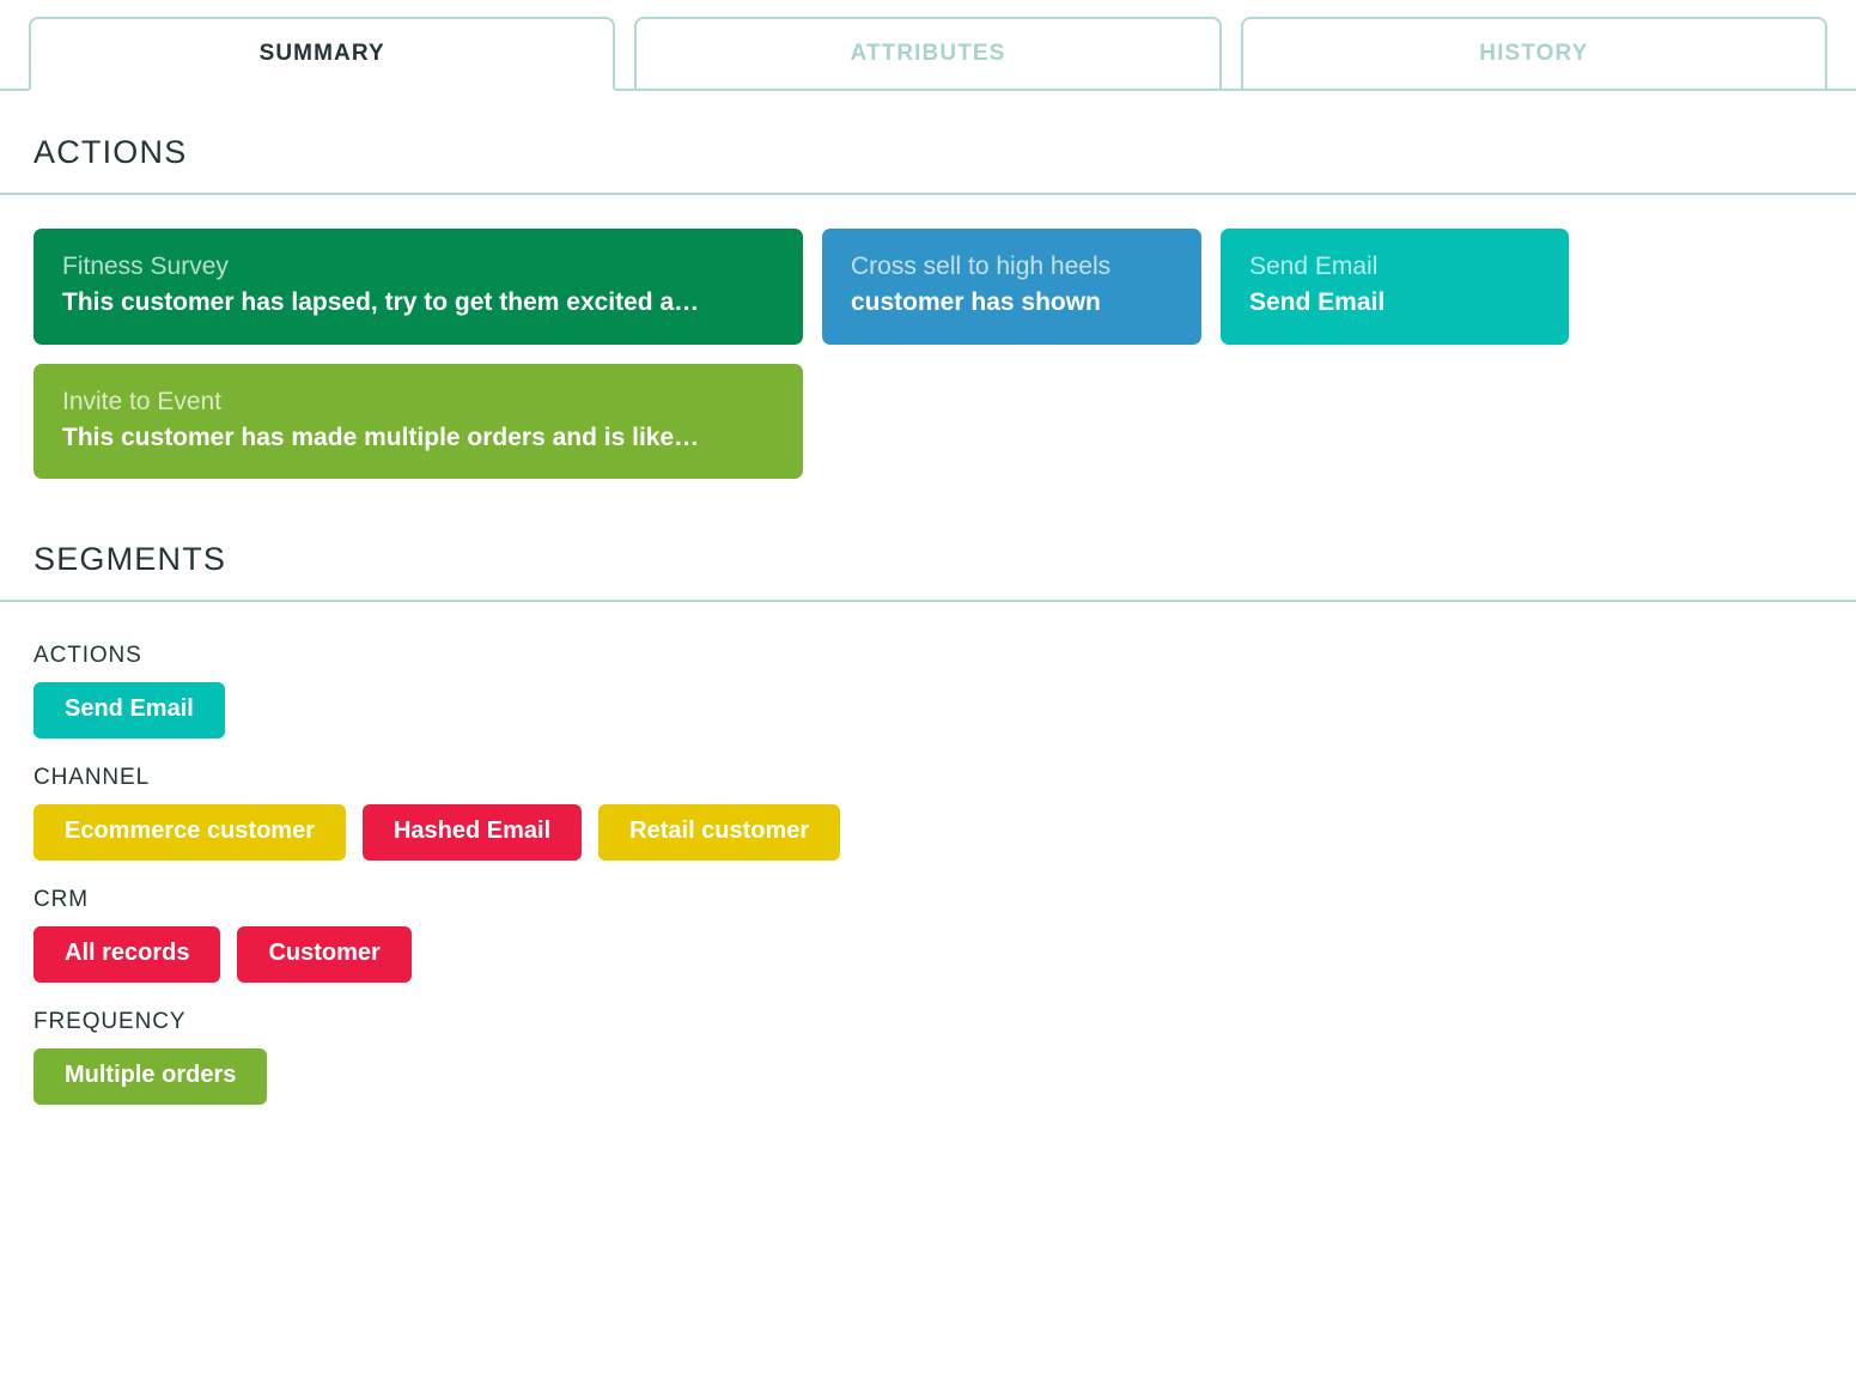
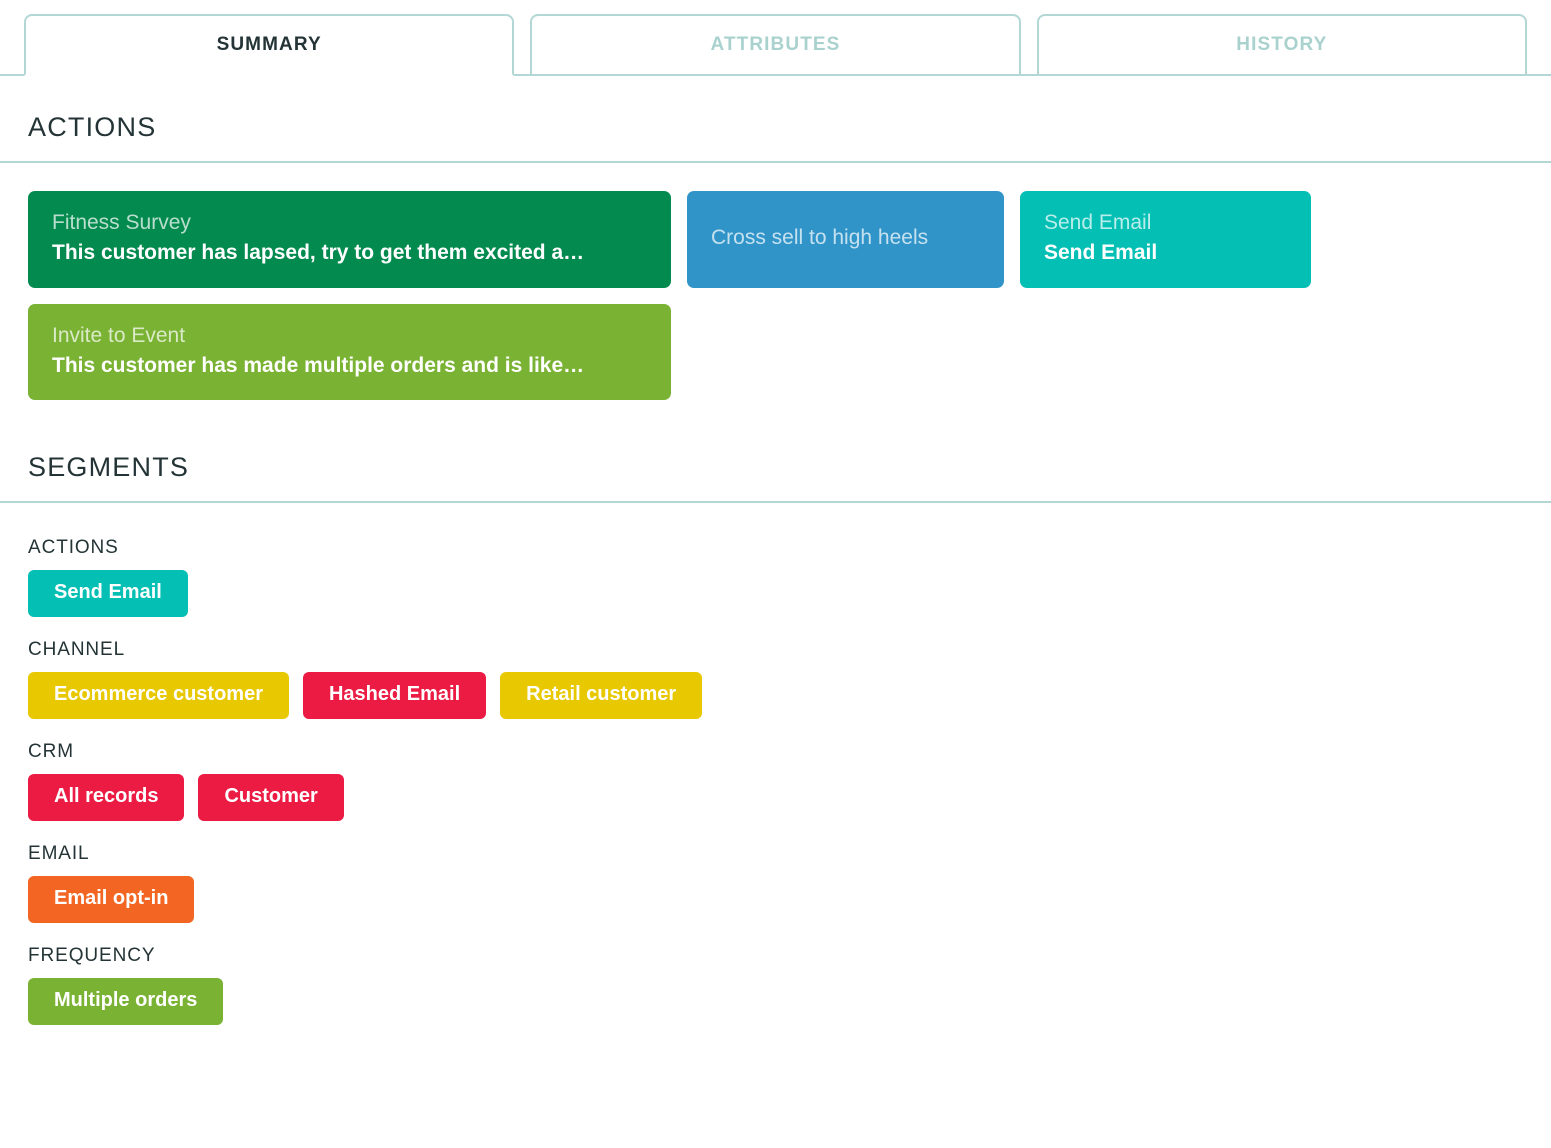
  SUMMARY
  ATTRIBUTES
  HISTORY
  ACTIONS
  Fitness Survey
  This customer has lapsed, try to get them excited a…
  Cross sell to high heels
- customer has shown
  Send Email
  Send Email
  Invite to Event
  This customer has made multiple orders and is like…
  SEGMENTS
  ACTIONS
  Send Email
  CHANNEL
  Ecommerce customer
  Hashed Email
  Retail customer
  CRM
  All records
  Customer
+ EMAIL
+ Email opt-in
  FREQUENCY
  Multiple orders
